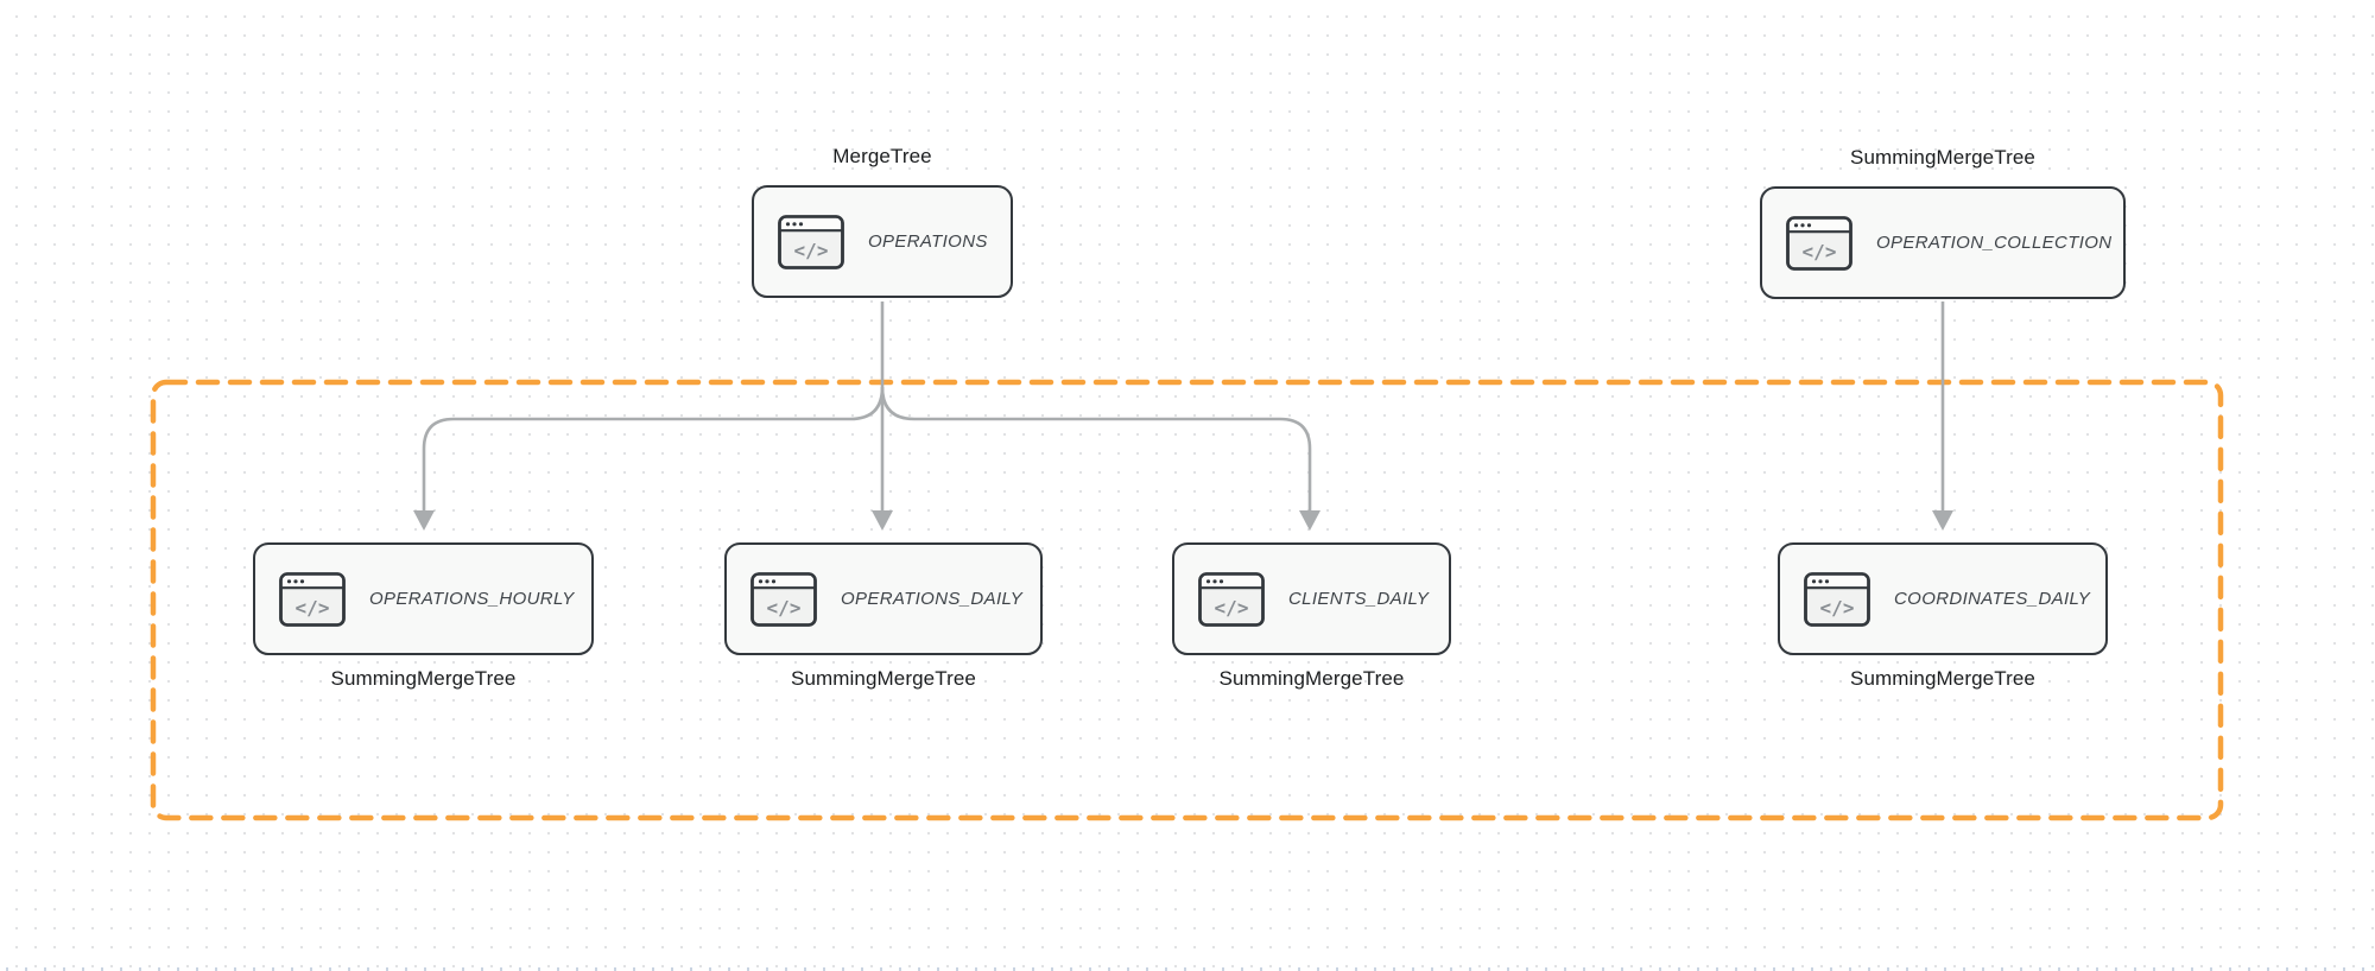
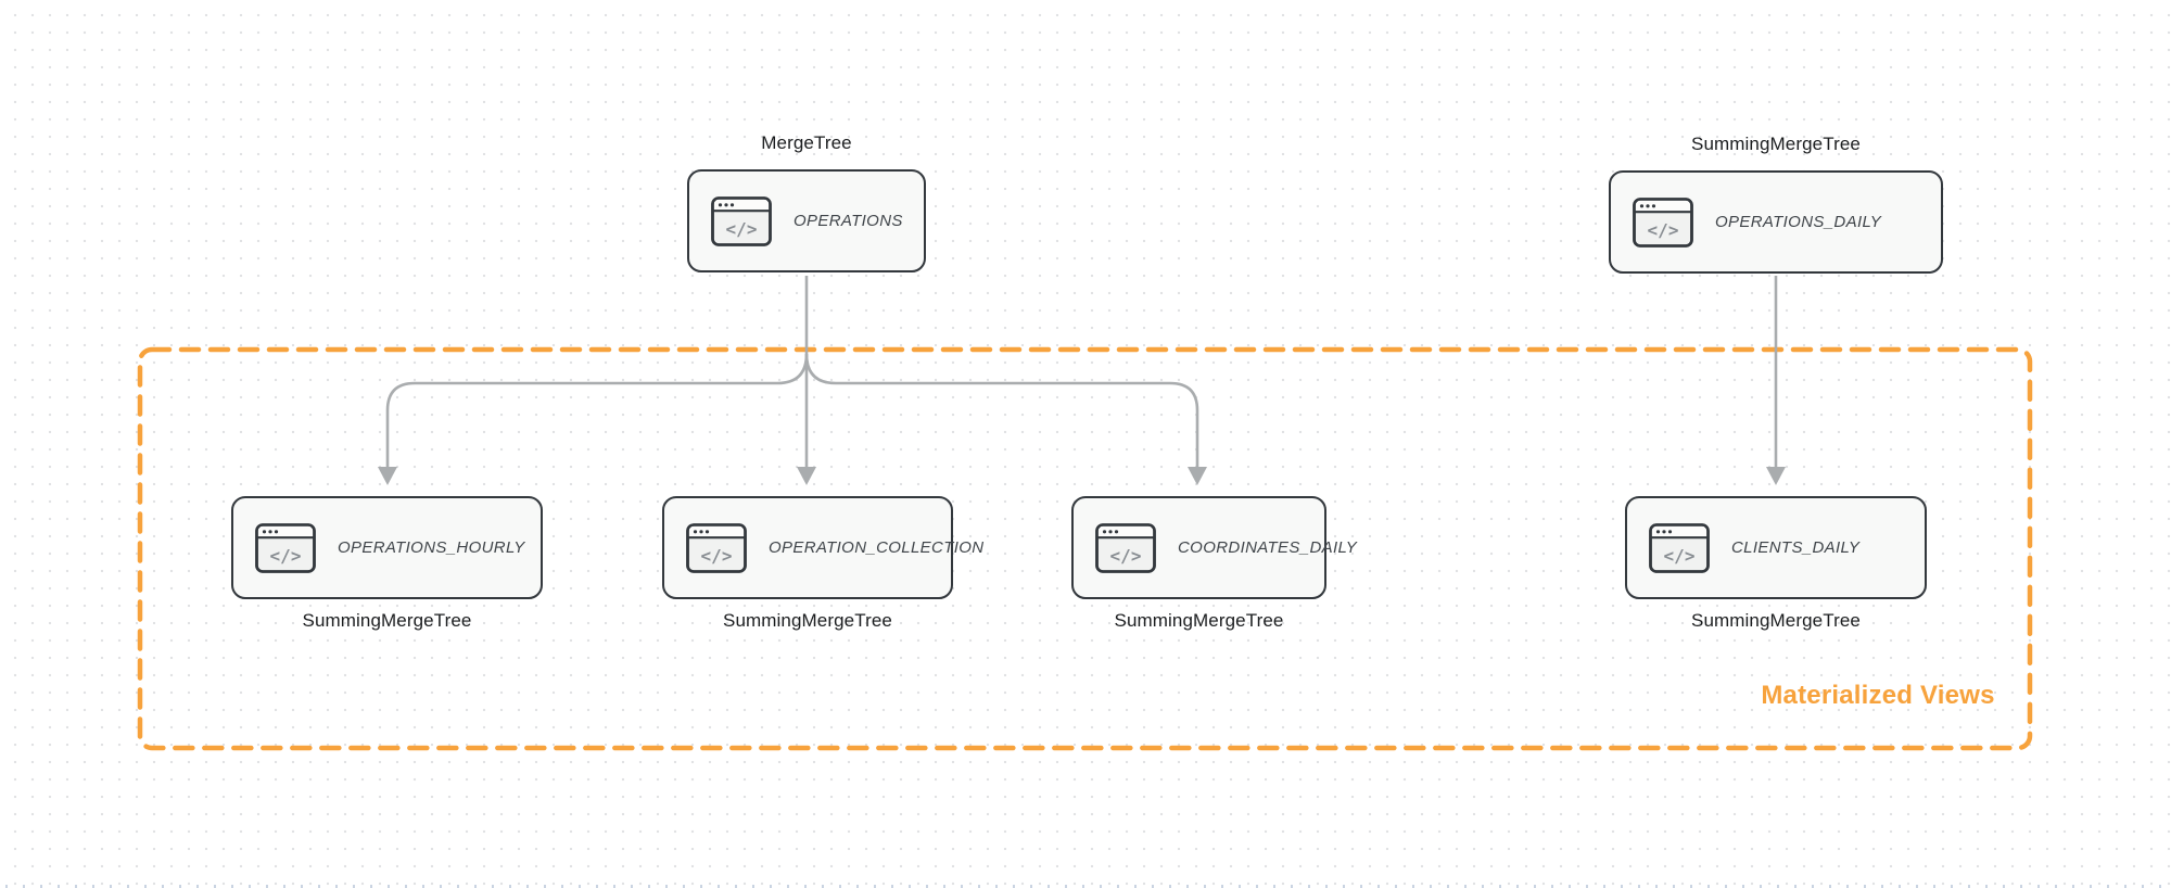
+ Materialized Views
  MergeTree
  </>
  OPERATIONS
  SummingMergeTree
  </>
- OPERATION_COLLECTION
+ OPERATIONS_DAILY
  </>
  OPERATIONS_HOURLY
  SummingMergeTree
  </>
- OPERATIONS_DAILY
+ OPERATION_COLLECTION
  SummingMergeTree
  </>
- CLIENTS_DAILY
+ COORDINATES_DAILY
  SummingMergeTree
  </>
- COORDINATES_DAILY
+ CLIENTS_DAILY
  SummingMergeTree
